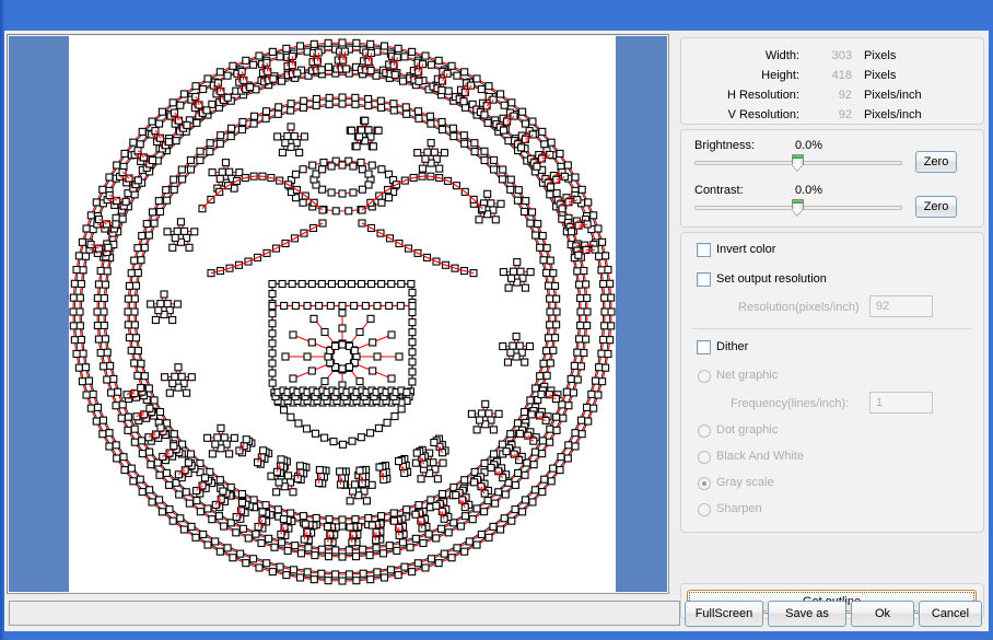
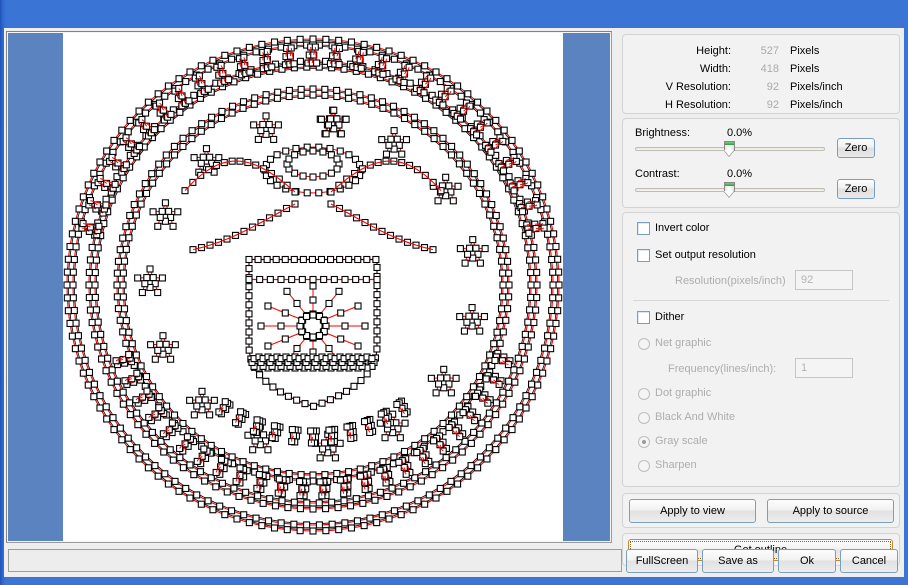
- Width:
+ Height:
- 303
+ 527
  Pixels
- Height:
+ Width:
  418
  Pixels
- H Resolution:
+ V Resolution:
  92
  Pixels/inch
- V Resolution:
+ H Resolution:
  92
  Pixels/inch
  Brightness:
  0.0%
  Zero
  Contrast:
  0.0%
  Zero
  Invert color
  Set output resolution
  Resolution(pixels/inch)
  92
  Dither
  Net graphic
  Frequency(lines/inch):
  1
  Dot graphic
  Black And White
  Gray scale
  Sharpen
+ Apply to view
+ Apply to source
  FullScreen
  Save as
  Ok
  Cancel
